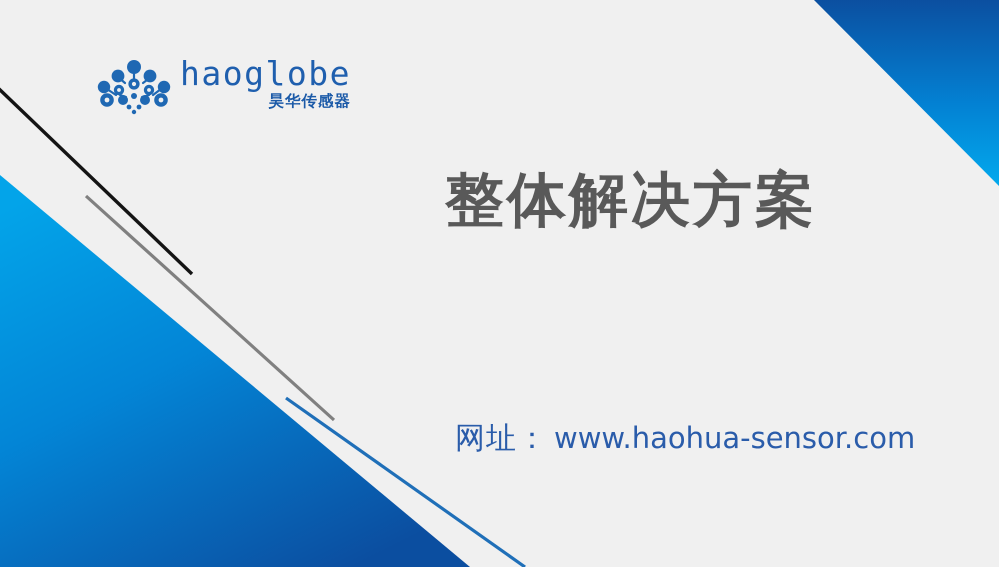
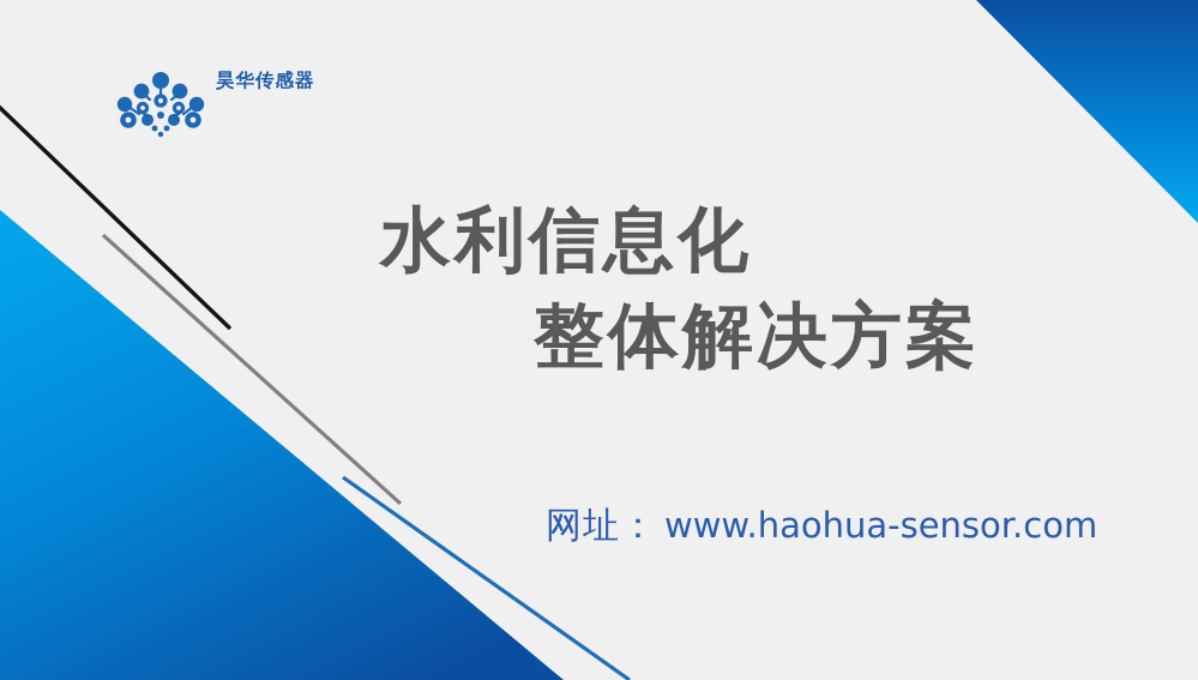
- haoglobe
  昊华传感器
+ 水利信息化
  整体解决方案
  网址：
  www.haohua-sensor.com
